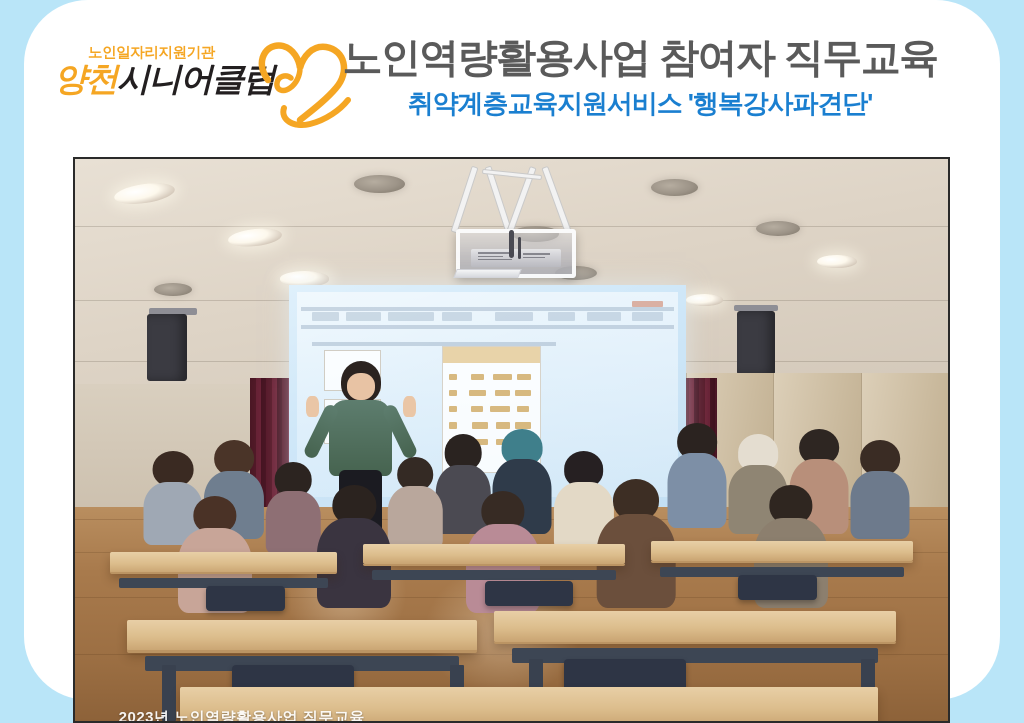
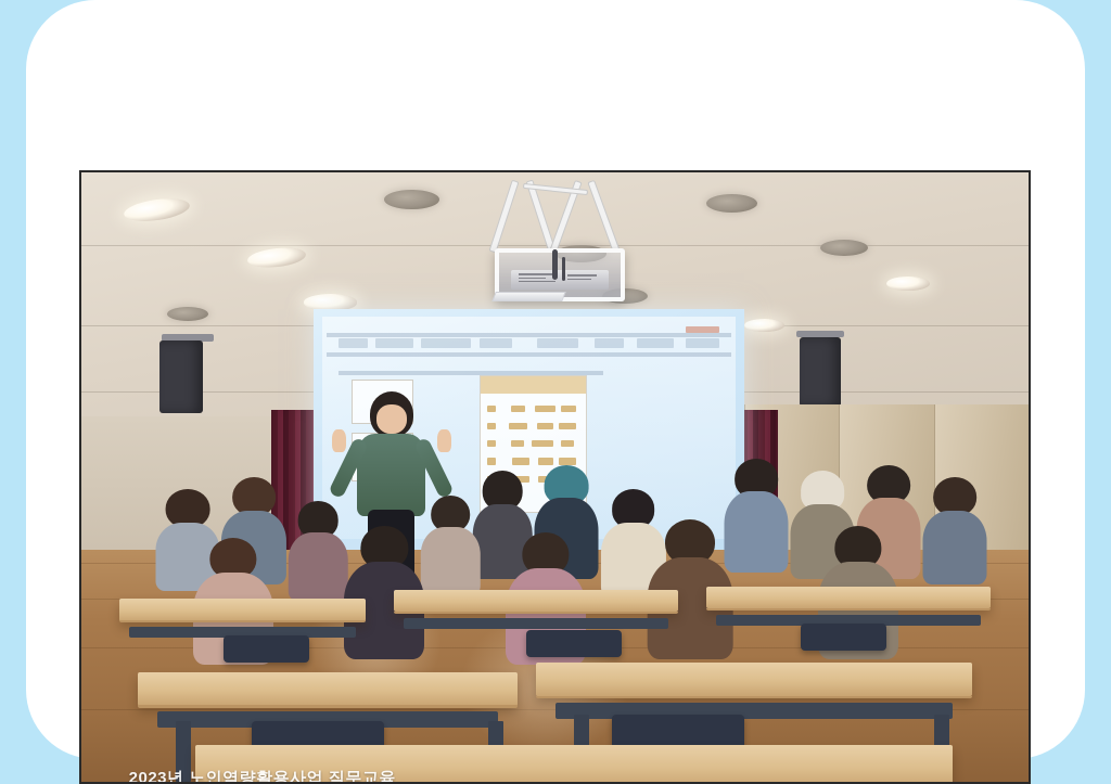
- 노인일자리지원기관
- 양천시니어클럽
- 노인역량활용사업 참여자 직무교육
- 취약계층교육지원서비스 '행복강사파견단'
  2023년 노인역량활용사업 직무교육
